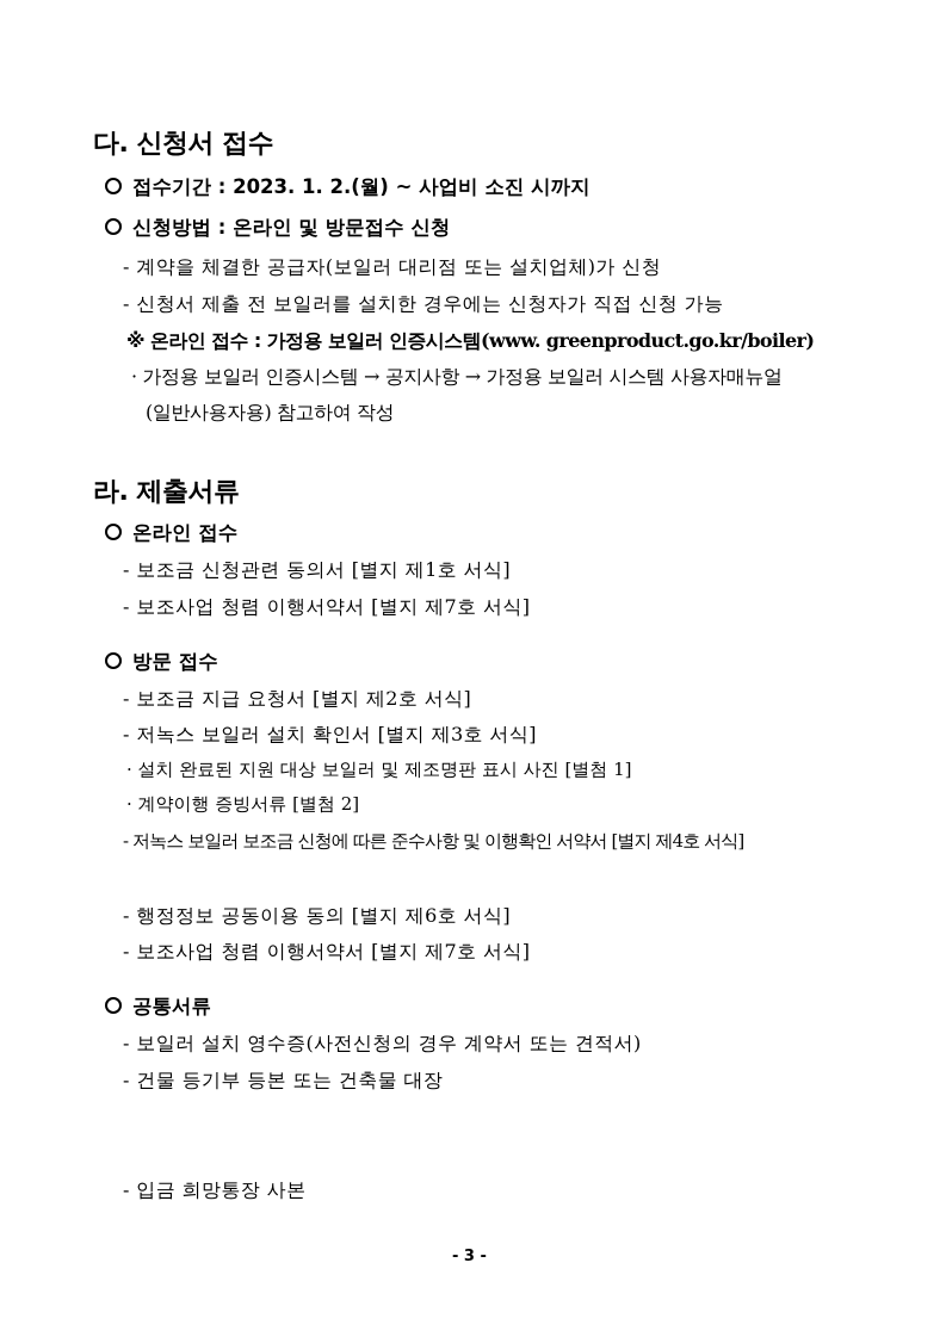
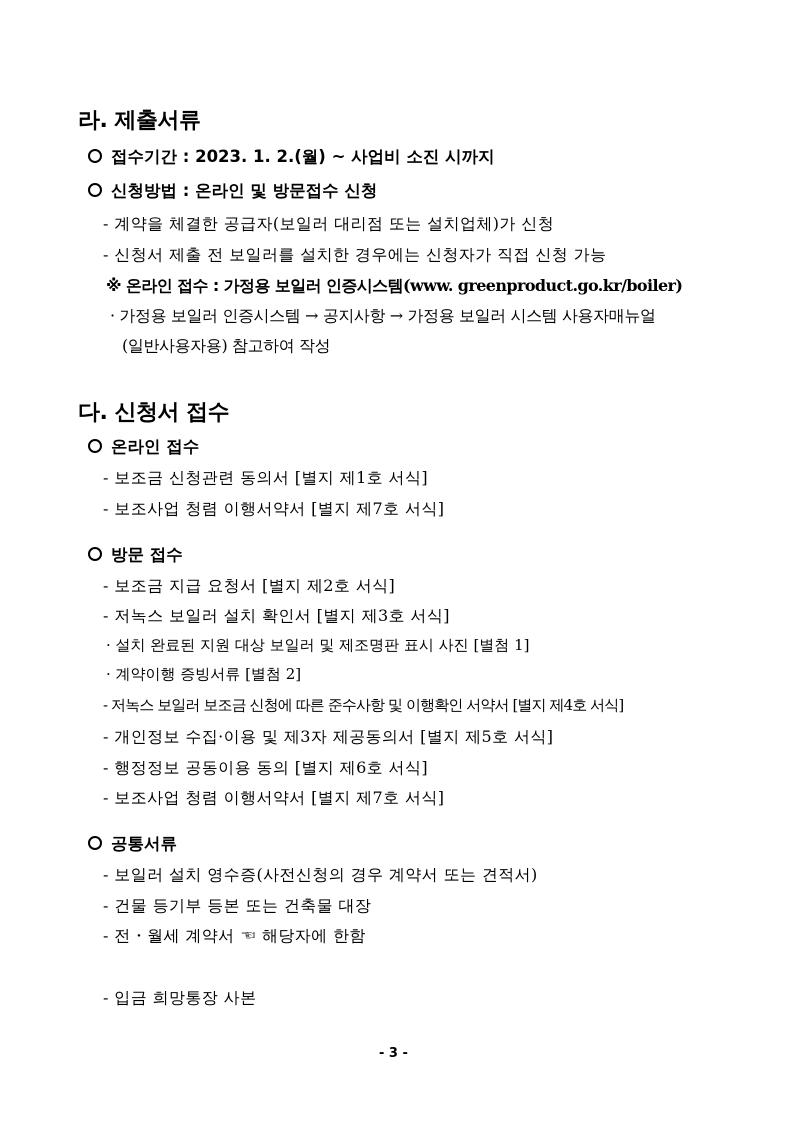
- 다. 신청서 접수
+ 라. 제출서류
  접수기간 : 2023. 1. 2.(월) ~ 사업비 소진 시까지
  신청방법 : 온라인 및 방문접수 신청
  - 계약을 체결한 공급자(보일러 대리점 또는 설치업체)가 신청
  - 신청서 제출 전 보일러를 설치한 경우에는 신청자가 직접 신청 가능
  ※ 온라인 접수 : 가정용 보일러 인증시스템(www. greenproduct.go.kr/boiler)
  · 가정용 보일러 인증시스템 → 공지사항 → 가정용 보일러 시스템 사용자매뉴얼
  (일반사용자용) 참고하여 작성
- 라. 제출서류
+ 다. 신청서 접수
  온라인 접수
  - 보조금 신청관련 동의서 [별지 제1호 서식]
  - 보조사업 청렴 이행서약서 [별지 제7호 서식]
  방문 접수
  - 보조금 지급 요청서 [별지 제2호 서식]
  - 저녹스 보일러 설치 확인서 [별지 제3호 서식]
  · 설치 완료된 지원 대상 보일러 및 제조명판 표시 사진 [별첨 1]
  · 계약이행 증빙서류 [별첨 2]
  - 저녹스 보일러 보조금 신청에 따른 준수사항 및 이행확인 서약서 [별지 제4호 서식]
+ - 개인정보 수집·이용 및 제3자 제공동의서 [별지 제5호 서식]
  - 행정정보 공동이용 동의 [별지 제6호 서식]
  - 보조사업 청렴 이행서약서 [별지 제7호 서식]
  공통서류
  - 보일러 설치 영수증(사전신청의 경우 계약서 또는 견적서)
  - 건물 등기부 등본 또는 건축물 대장
+ - 전・월세 계약서 ☜ 해당자에 한함
  - 입금 희망통장 사본
  - 3 -
